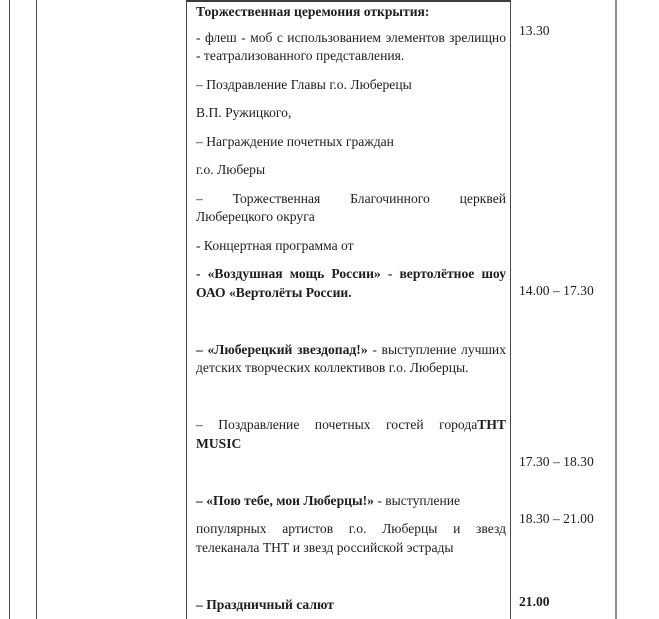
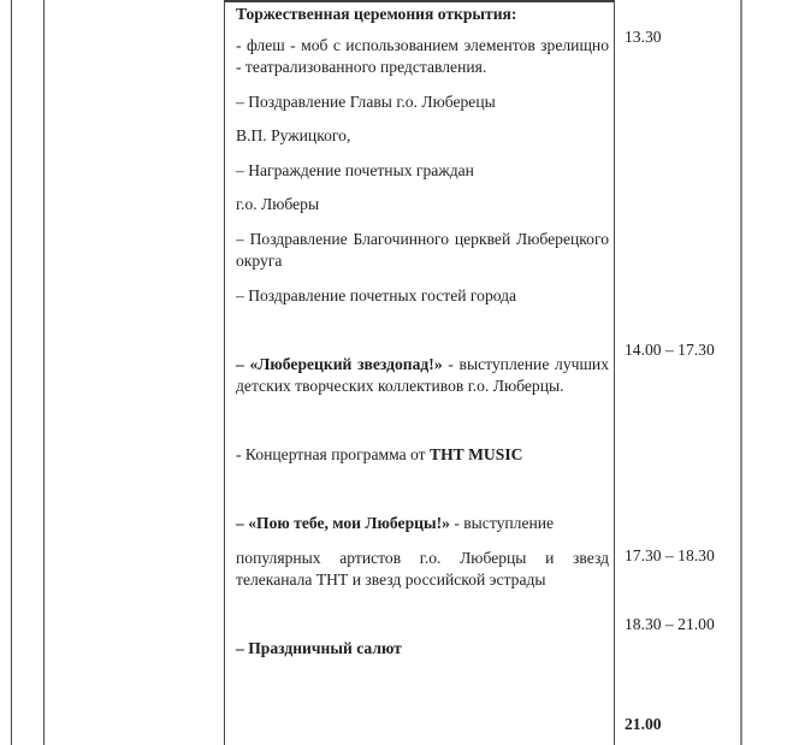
  Торжественная церемония открытия:
  - флеш - моб с использованием элементов зрелищно - театрализованного представления.
  – Поздравление Главы г.о. Люберецы
  В.П. Ружицкого,
  – Награждение почетных граждан
  г.о. Люберы
- – Торжественная Благочинного церквей Люберецкого округа
+ – Поздравление Благочинного церквей Люберецкого округа
- - Концертная программа от
+ – Поздравление почетных гостей города
- - «Воздушная мощь России» - вертолётное шоу ОАО «Вертолёты России.
  – «Люберецкий звездопад!» - выступление лучших детских творческих коллективов г.о. Люберцы.
- – Поздравление почетных гостей городаТНТ MUSIC
+ - Концертная программа от ТНТ MUSIC
  – «Пою тебе, мои Люберцы!» - выступление
  популярных артистов г.о. Люберцы и звезд телеканала ТНТ и звезд российской эстрады
  – Праздничный салют
  13.30
  14.00 – 17.30
  17.30 – 18.30
  18.30 – 21.00
  21.00
